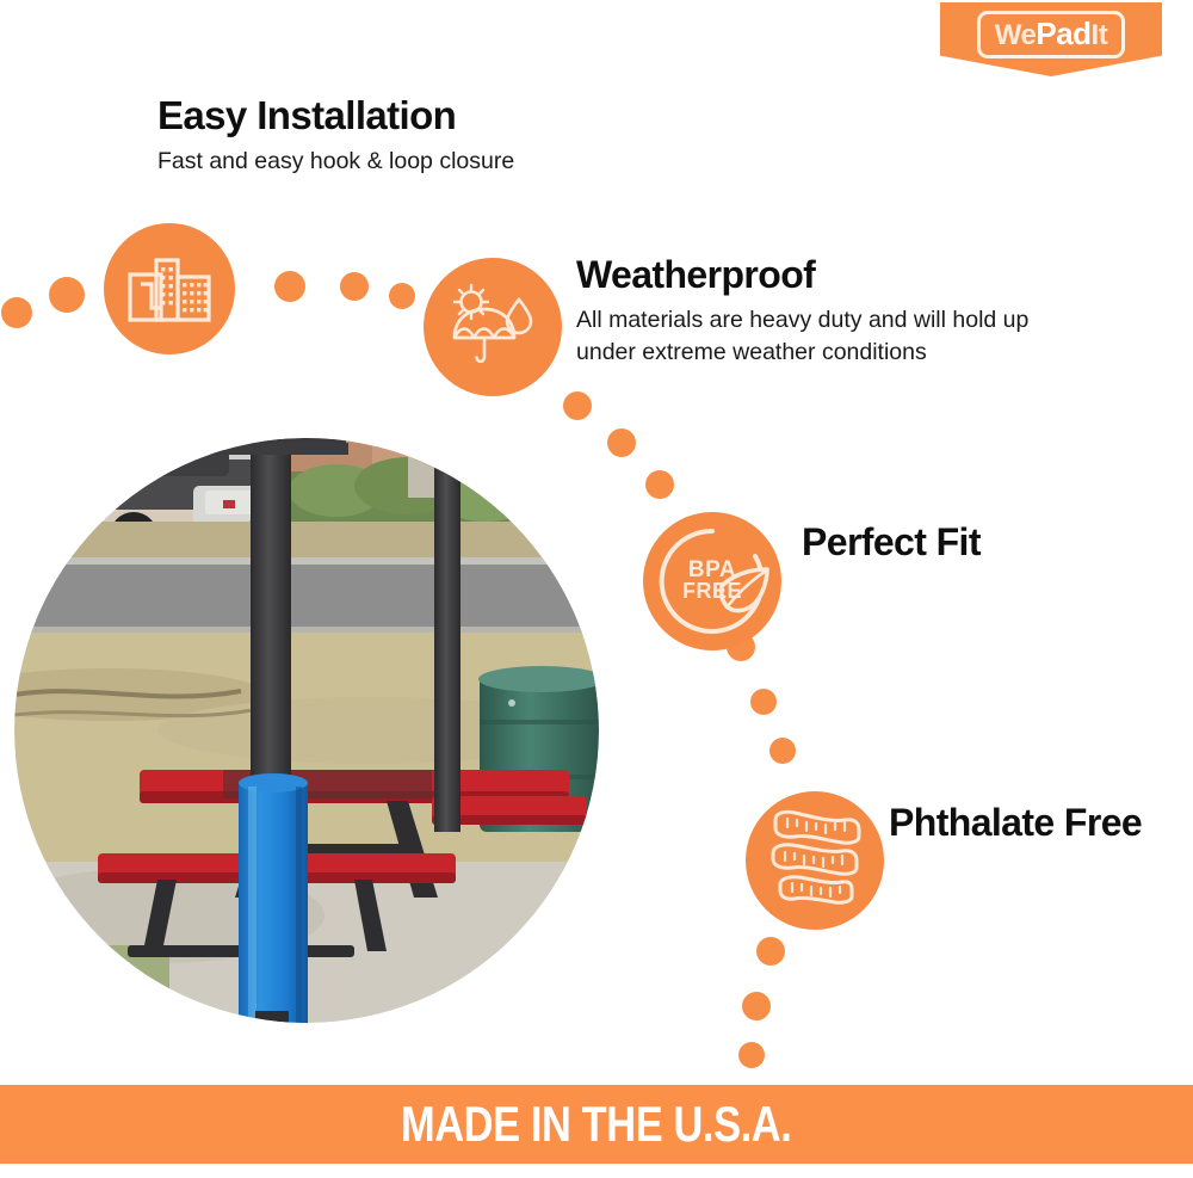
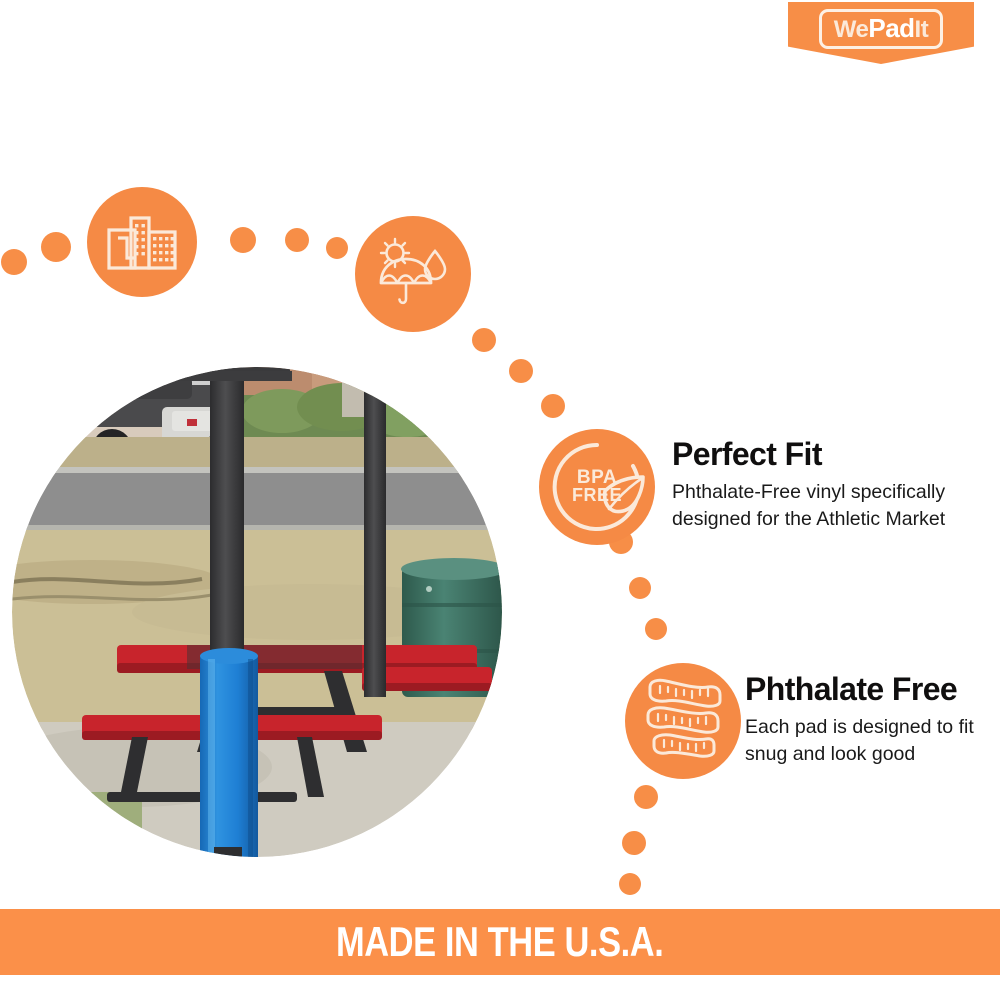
  We
  Pad
  It
- Easy Installation
- Fast and easy hook & loop closure
- Weatherproof
- All materials are heavy duty and will hold up under extreme weather conditions
  Perfect Fit
+ Phthalate-Free vinyl specifically designed for the Athletic Market
  BPA
  FREE
  Phthalate Free
+ Each pad is designed to fit snug and look good
  MADE IN THE U.S.A.
